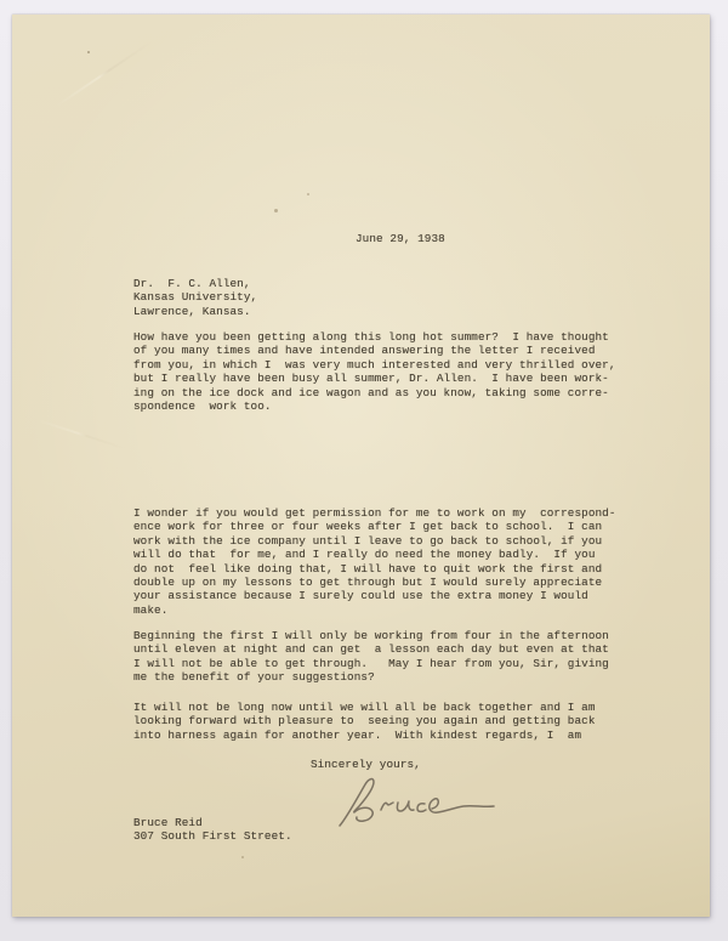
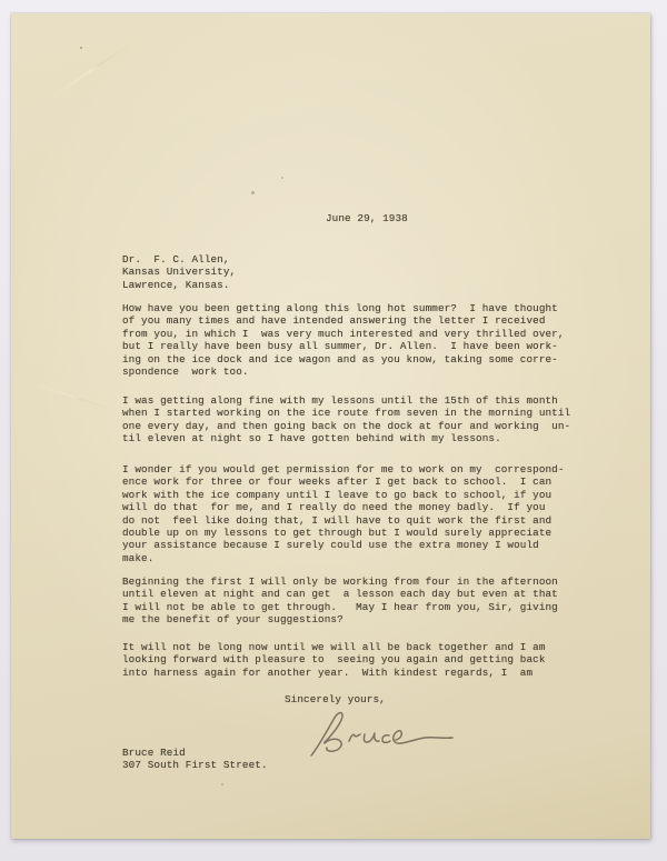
  June 29, 1938
  Dr. F. C. Allen,
  Kansas University,
  Lawrence, Kansas.
  How have you been getting along this long hot summer? I have thought
  of you many times and have intended answering the letter I received
  from you, in which I was very much interested and very thrilled over,
  but I really have been busy all summer, Dr. Allen. I have been work-
  ing on the ice dock and ice wagon and as you know, taking some corre-
  spondence work too.
+ I was getting along fine with my lessons until the 15th of this month
+ when I started working on the ice route from seven in the morning until
+ one every day, and then going back on the dock at four and working un-
+ til eleven at night so I have gotten behind with my lessons.
  I wonder if you would get permission for me to work on my correspond-
  ence work for three or four weeks after I get back to school. I can
  work with the ice company until I leave to go back to school, if you
  will do that for me, and I really do need the money badly. If you
  do not feel like doing that, I will have to quit work the first and
  double up on my lessons to get through but I would surely appreciate
  your assistance because I surely could use the extra money I would
  make.
  Beginning the first I will only be working from four in the afternoon
  until eleven at night and can get a lesson each day but even at that
  I will not be able to get through. May I hear from you, Sir, giving
  me the benefit of your suggestions?
  It will not be long now until we will all be back together and I am
  looking forward with pleasure to seeing you again and getting back
  into harness again for another year. With kindest regards, I am
  Sincerely yours,
  Bruce Reid
  307 South First Street.
